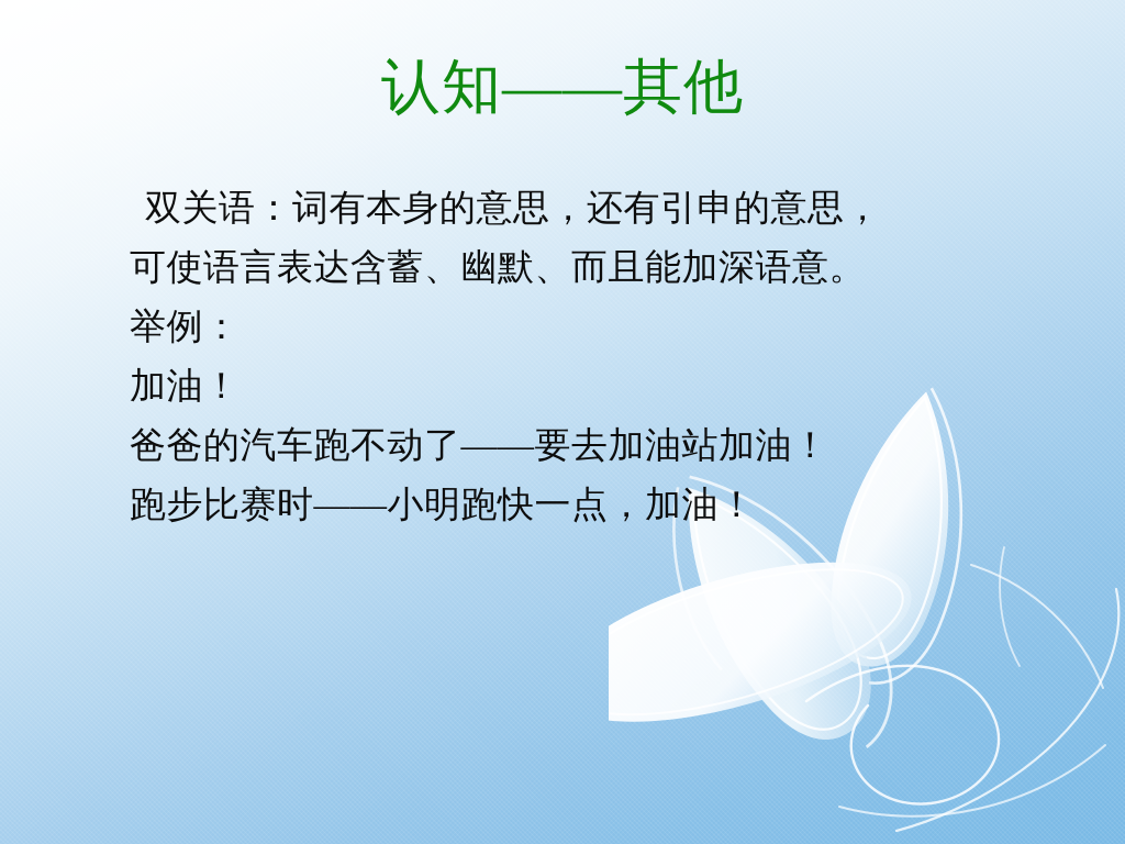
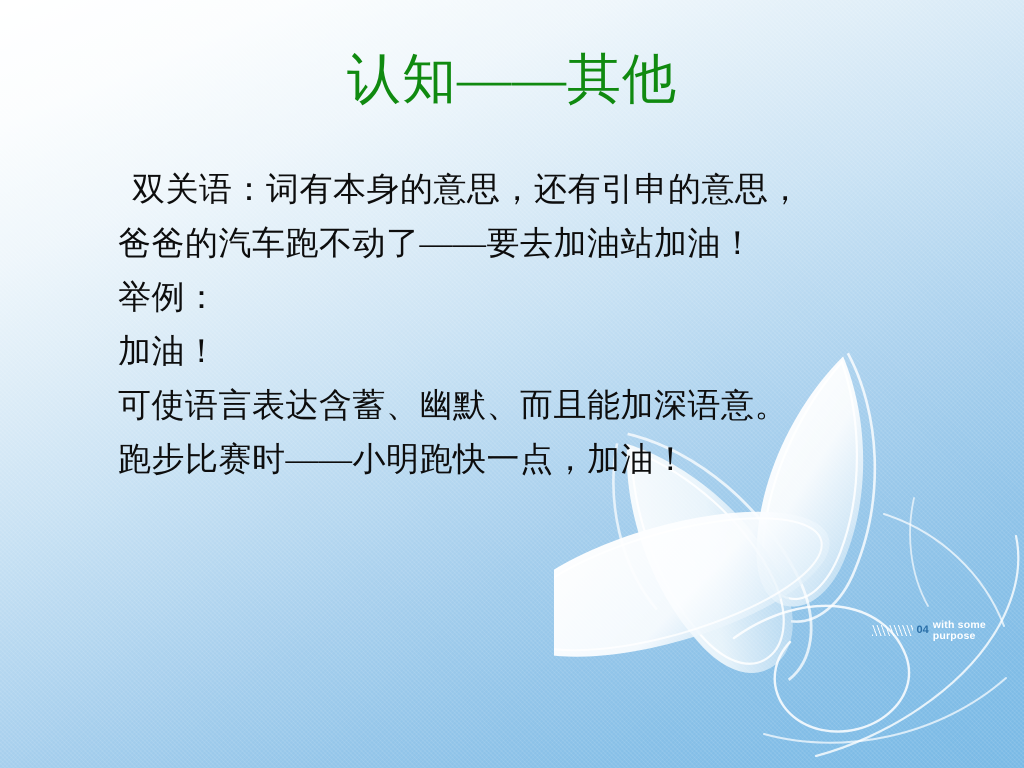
+ 04
+ with some purpose
  认知——其他
  双关语：词有本身的意思，还有引申的意思，
- 可使语言表达含蓄、幽默、而且能加深语意。
+ 爸爸的汽车跑不动了——要去加油站加油！
  举例：
  加油！
- 爸爸的汽车跑不动了——要去加油站加油！
+ 可使语言表达含蓄、幽默、而且能加深语意。
  跑步比赛时——小明跑快一点，加油！
